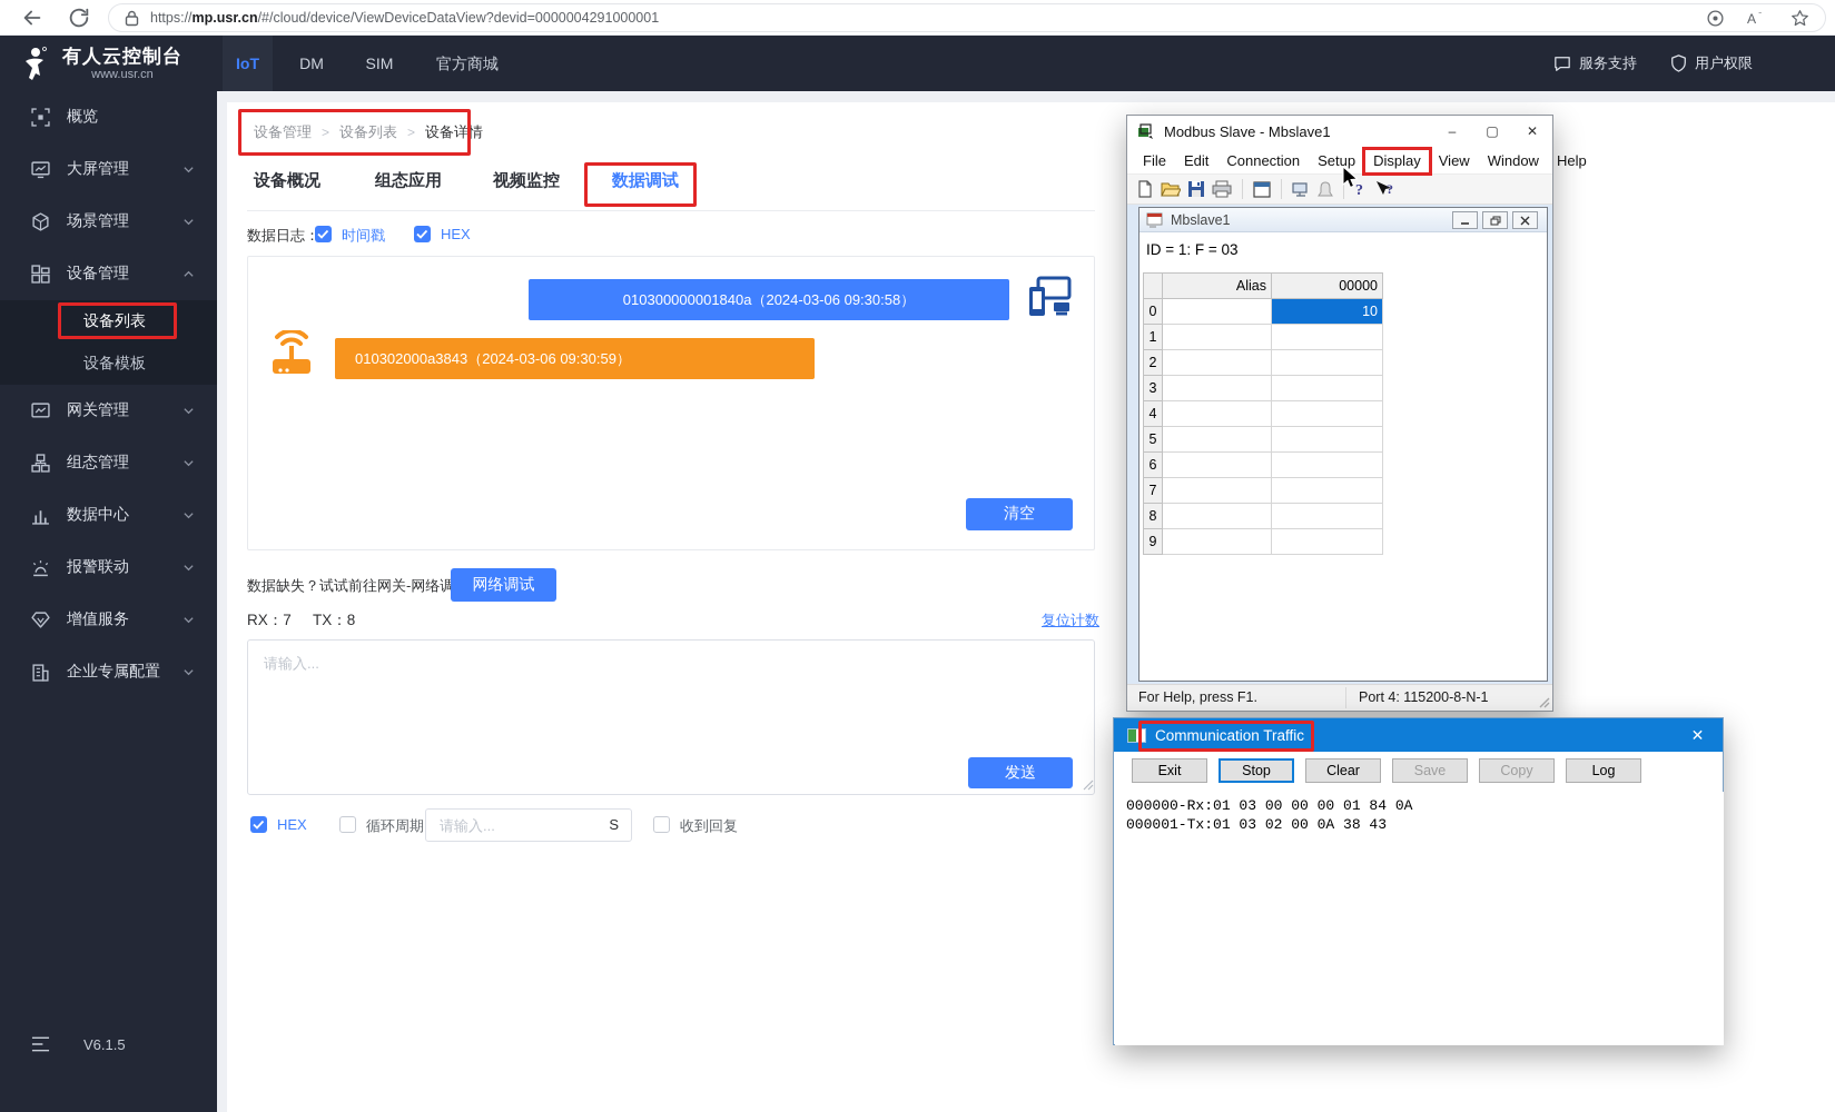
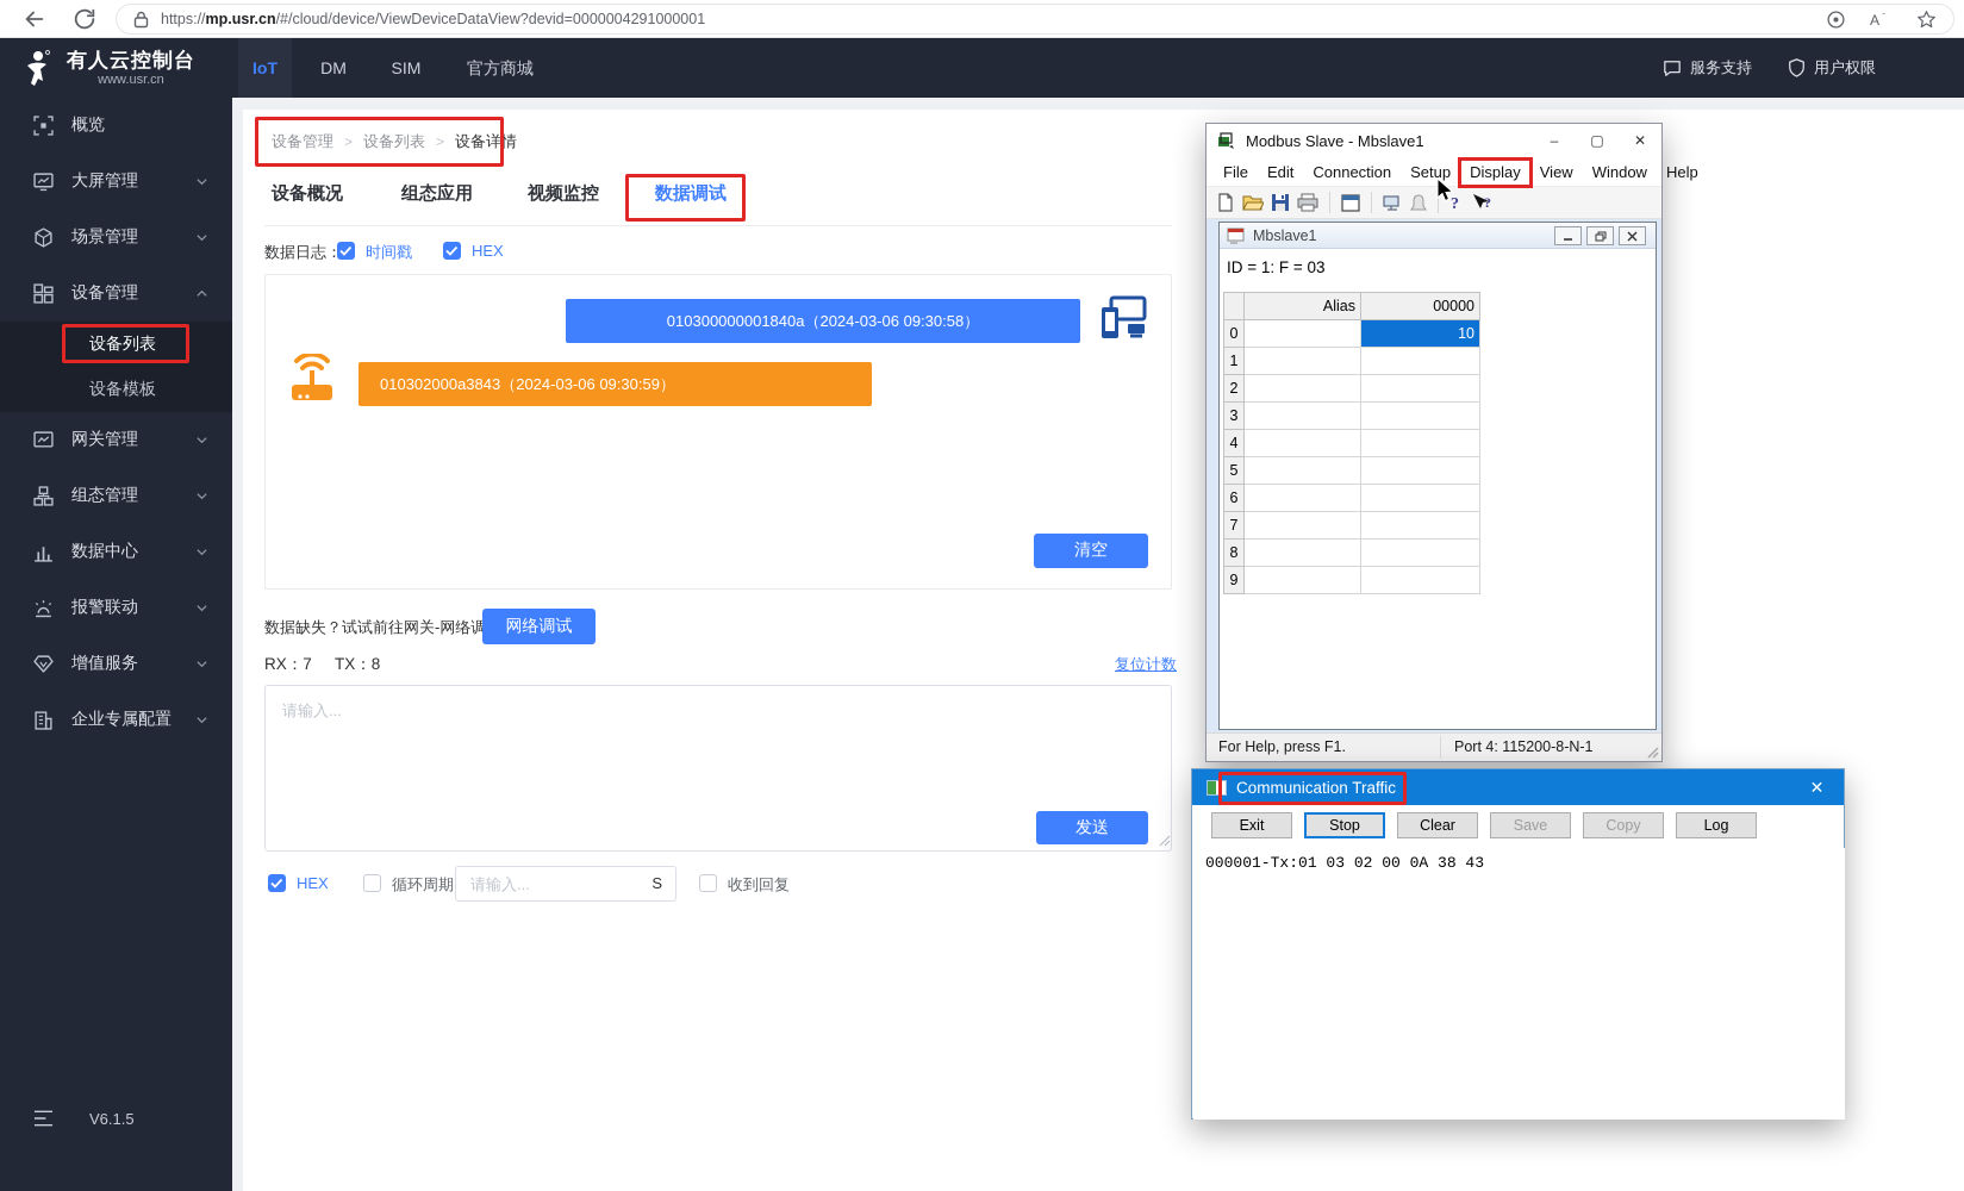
  https://mp.usr.cn/#/cloud/device/ViewDeviceDataView?devid=0000004291000001
  A
  ˆ
  有人云控制台
  www.usr.cn
  IoT
  DM
  SIM
  官方商城
  服务支持
  用户权限
  概览
  大屏管理
  场景管理
  设备管理
  设备列表
  设备模板
  网关管理
  组态管理
  数据中心
  报警联动
  增值服务
  企业专属配置
  V6.1.5
  设备管理
  >
  设备列表
  >
  设备详情
  设备概况
  组态应用
  视频监控
  数据调试
  数据日志：
  时间戳
  HEX
  010300000001840a（2024-03-06 09:30:58）
  010302000a3843（2024-03-06 09:30:59）
  清空
  数据缺失？试试前往网关-网络调
  网络调试
  RX：7
  TX：8
  复位计数
  请输入...
  发送
  HEX
  循环周期
  请输入...
  S
  收到回复
  Modbus Slave - Mbslave1
  –
  ▢
  ✕
  File
  Edit
  Connection
  Setup
  Display
  View
  Window
  Help
  ?
  ?
  Mbslave1
  ID = 1: F = 03
  	Alias	00000
  0		10
  1
  2
  3
  4
  5
  6
  7
  8
  9
  For Help, press F1.
  Port 4: 115200-8-N-1
  Communication Traffic
  ✕
  Exit
  Stop
  Clear
  Save
  Copy
  Log
- 000000-Rx:01 03 00 00 00 01 84 0A
  000001-Tx:01 03 02 00 0A 38 43
